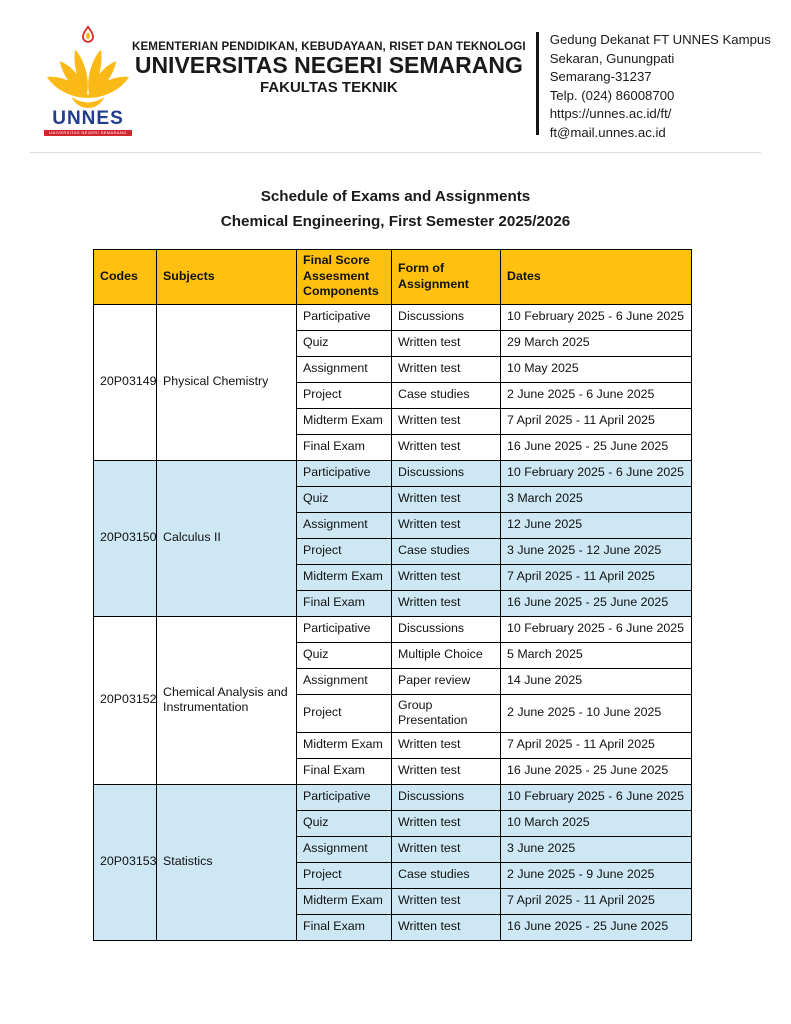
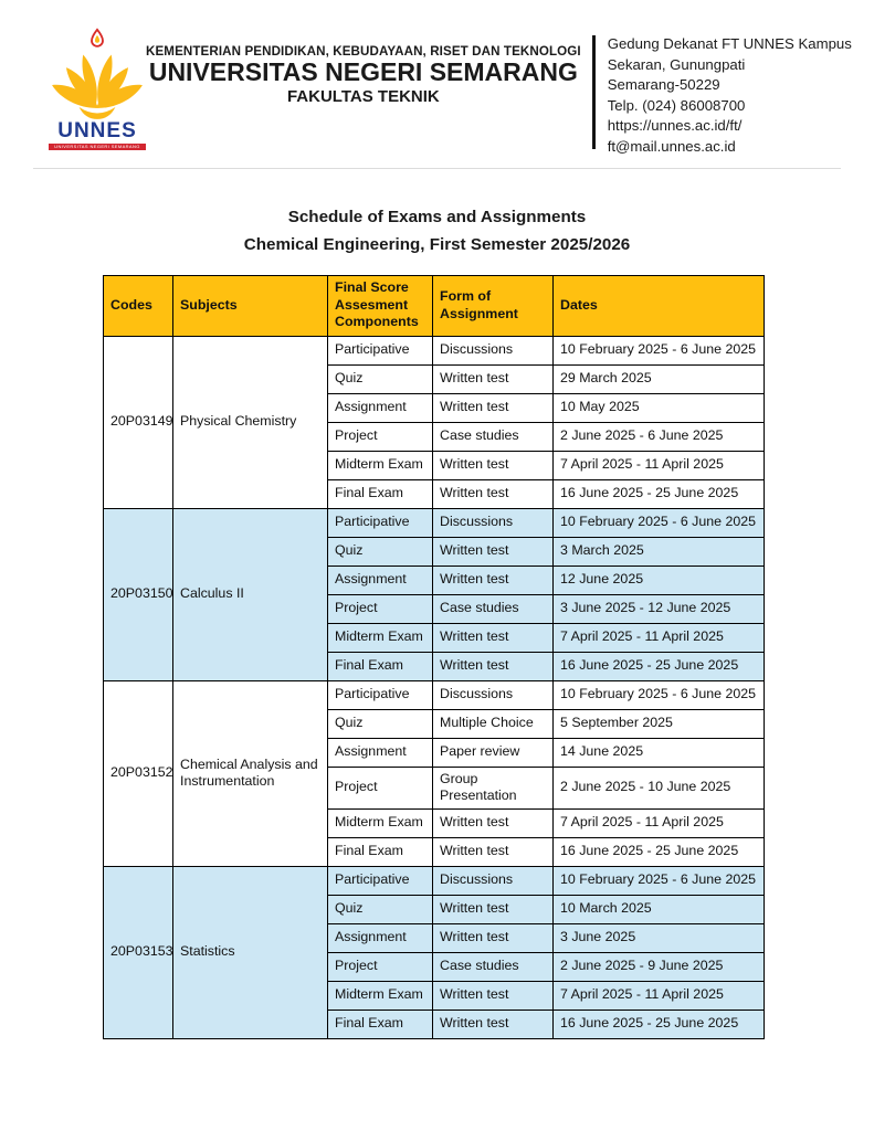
  UNNES
  KEMENTERIAN PENDIDIKAN, KEBUDAYAAN, RISET DAN TEKNOLOGI
  UNIVERSITAS NEGERI SEMARANG
  FAKULTAS TEKNIK
  Gedung Dekanat FT UNNES Kampus
  Sekaran, Gunungpati
- Semarang-31237
+ Semarang-50229
  Telp. (024) 86008700
  https://unnes.ac.id/ft/
  ft@mail.unnes.ac.id
  Schedule of Exams and Assignments
  Chemical Engineering, First Semester 2025/2026
  Codes	Subjects	Final Score Assesment Components	Form of Assignment	Dates
  20P03149	Physical Chemistry	Participative	Discussions	10 February 2025 - 6 June 2025
  Quiz	Written test	29 March 2025
  Assignment	Written test	10 May 2025
  Project	Case studies	2 June 2025 - 6 June 2025
  Midterm Exam	Written test	7 April 2025 - 11 April 2025
  Final Exam	Written test	16 June 2025 - 25 June 2025
  20P03150	Calculus II	Participative	Discussions	10 February 2025 - 6 June 2025
  Quiz	Written test	3 March 2025
  Assignment	Written test	12 June 2025
  Project	Case studies	3 June 2025 - 12 June 2025
  Midterm Exam	Written test	7 April 2025 - 11 April 2025
  Final Exam	Written test	16 June 2025 - 25 June 2025
  20P03152	Chemical Analysis and Instrumentation	Participative	Discussions	10 February 2025 - 6 June 2025
- Quiz	Multiple Choice	5 March 2025
+ Quiz	Multiple Choice	5 September 2025
  Assignment	Paper review	14 June 2025
  Project	Group Presentation	2 June 2025 - 10 June 2025
  Midterm Exam	Written test	7 April 2025 - 11 April 2025
  Final Exam	Written test	16 June 2025 - 25 June 2025
  20P03153	Statistics	Participative	Discussions	10 February 2025 - 6 June 2025
  Quiz	Written test	10 March 2025
  Assignment	Written test	3 June 2025
  Project	Case studies	2 June 2025 - 9 June 2025
  Midterm Exam	Written test	7 April 2025 - 11 April 2025
  Final Exam	Written test	16 June 2025 - 25 June 2025
